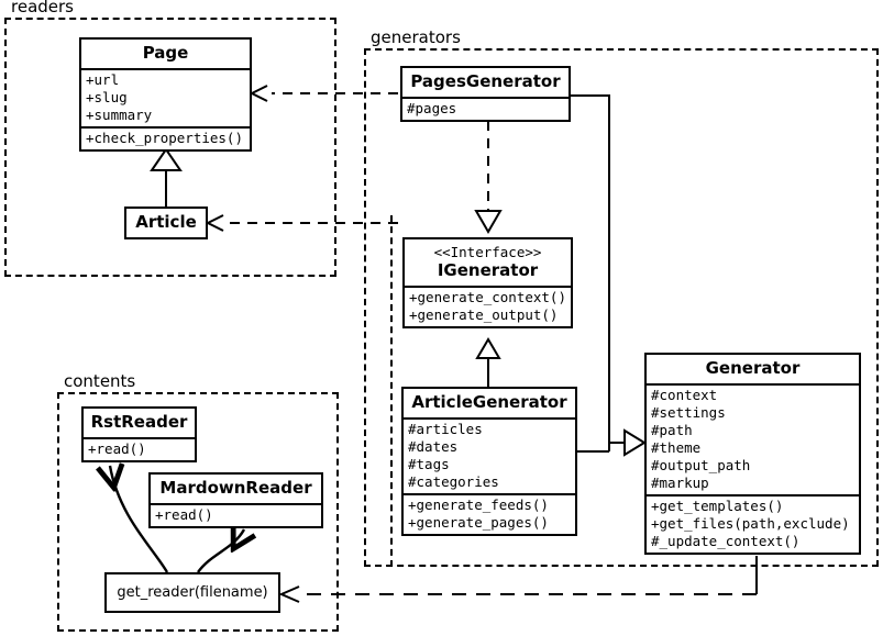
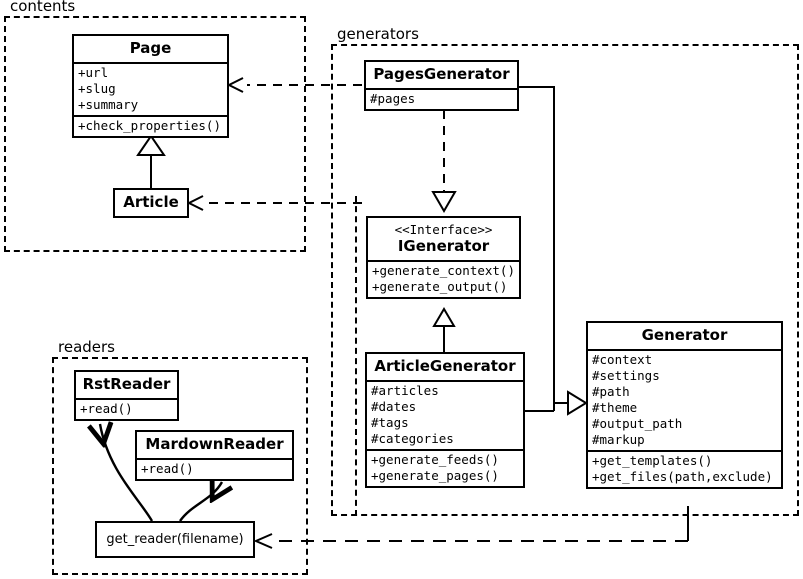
- readers
+ contents
  generators
- contents
+ readers
  Page
  +url
  +slug
  +summary
  +check_properties()
  Article
  PagesGenerator
  #pages
  <<Interface>>
  IGenerator
  +generate_context()
  +generate_output()
  ArticleGenerator
  #articles
  #dates
  #tags
  #categories
  +generate_feeds()
  +generate_pages()
  Generator
  #context
  #settings
  #path
  #theme
  #output_path
  #markup
  +get_templates()
  +get_files(path,exclude)
- #_update_context()
  RstReader
  +read()
  MardownReader
  +read()
  get_reader(filename)
